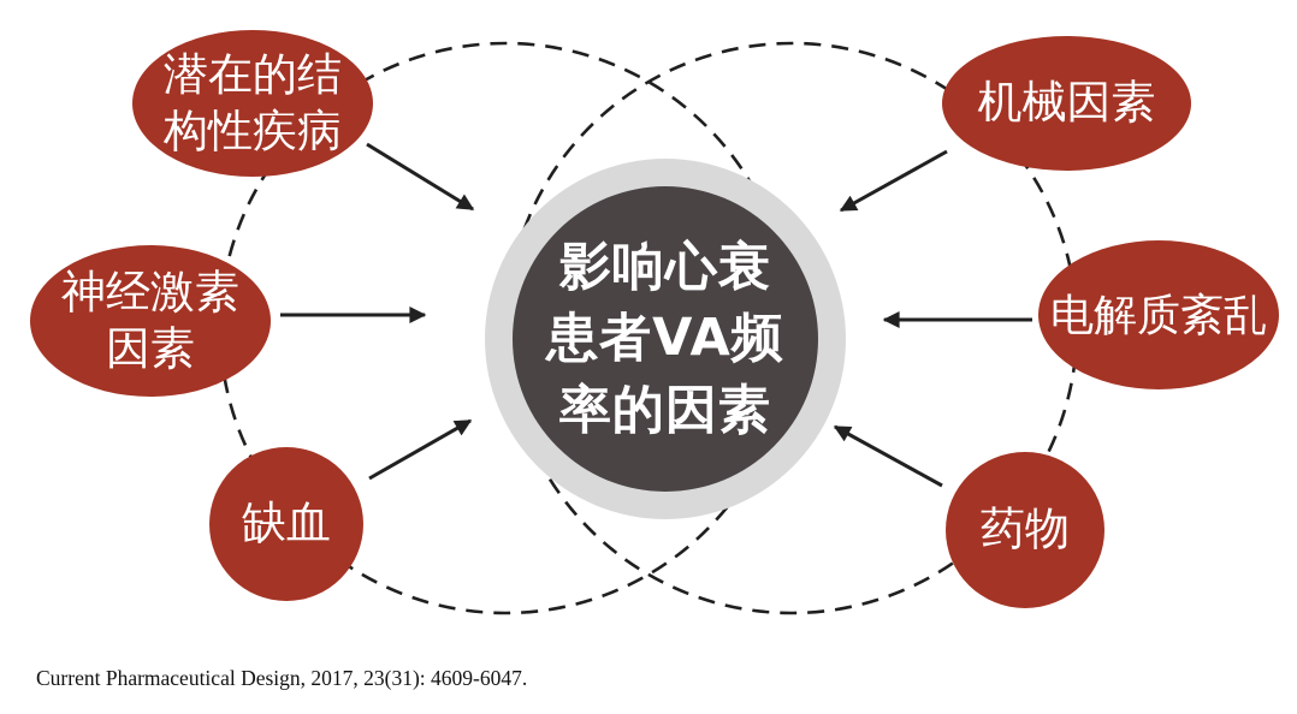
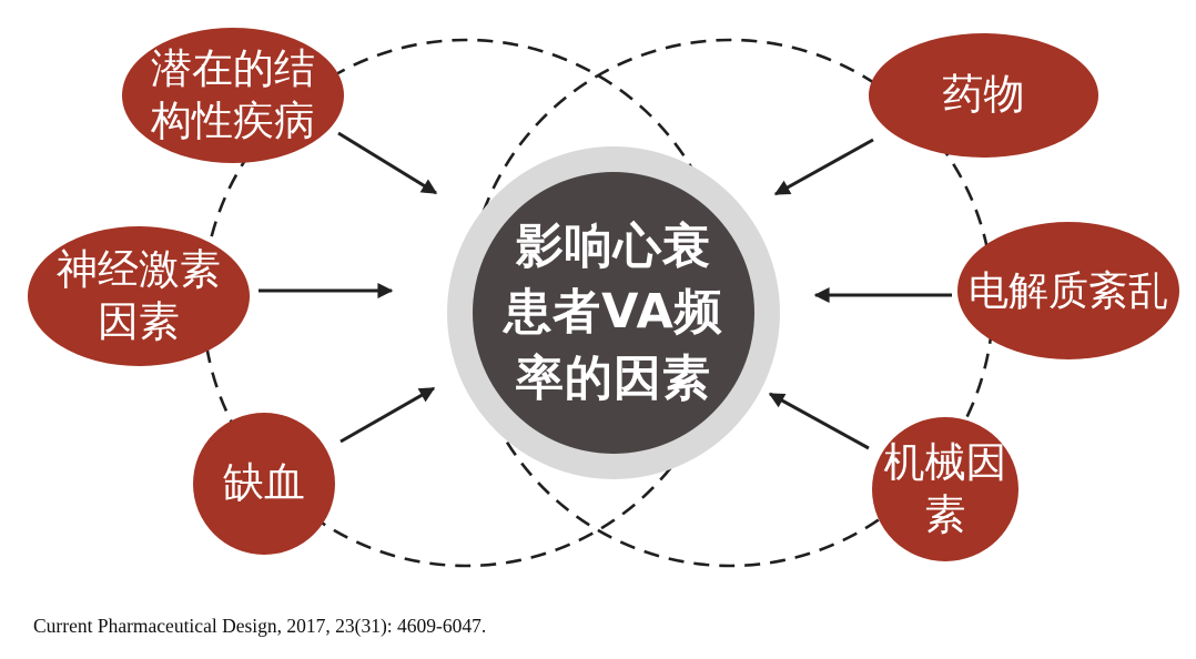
  影响心衰
  患者VA频
  率的因素
  潜在的结
  构性疾病
- 机械因素
+ 药物
  神经激素
  因素
  电解质紊乱
  缺血
- 药物
+ 机械因素
  Current Pharmaceutical Design, 2017, 23(31): 4609-6047.
